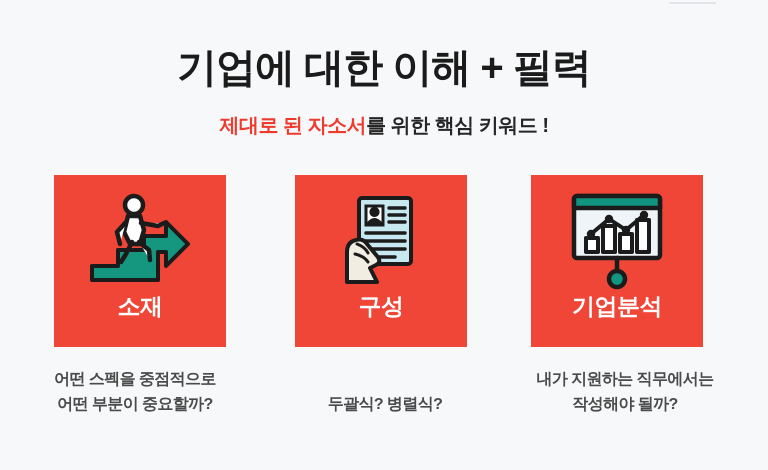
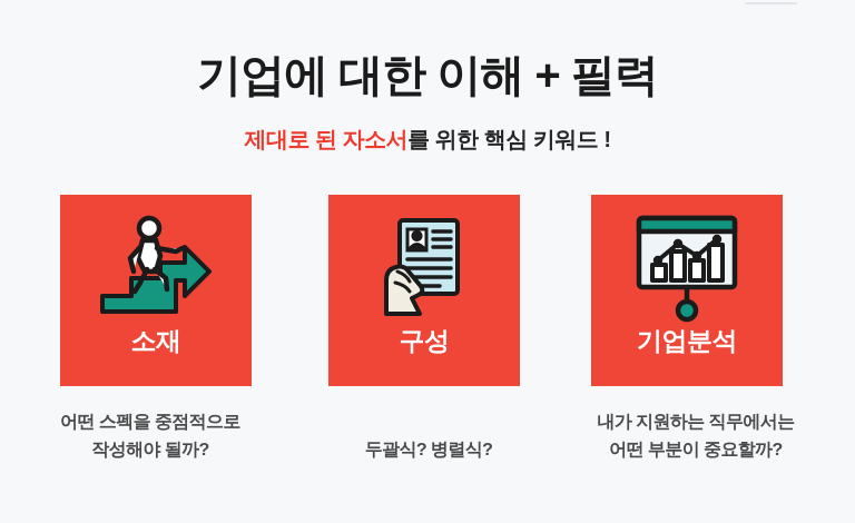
  기업에 대한 이해 + 필력
  제대로 된 자소서를 위한 핵심 키워드 !
  소재
  구성
  기업분석
  어떤 스펙을 중점적으로
- 어떤 부분이 중요할까?
+ 작성해야 될까?
  두괄식? 병렬식?
  내가 지원하는 직무에서는
- 작성해야 될까?
+ 어떤 부분이 중요할까?
